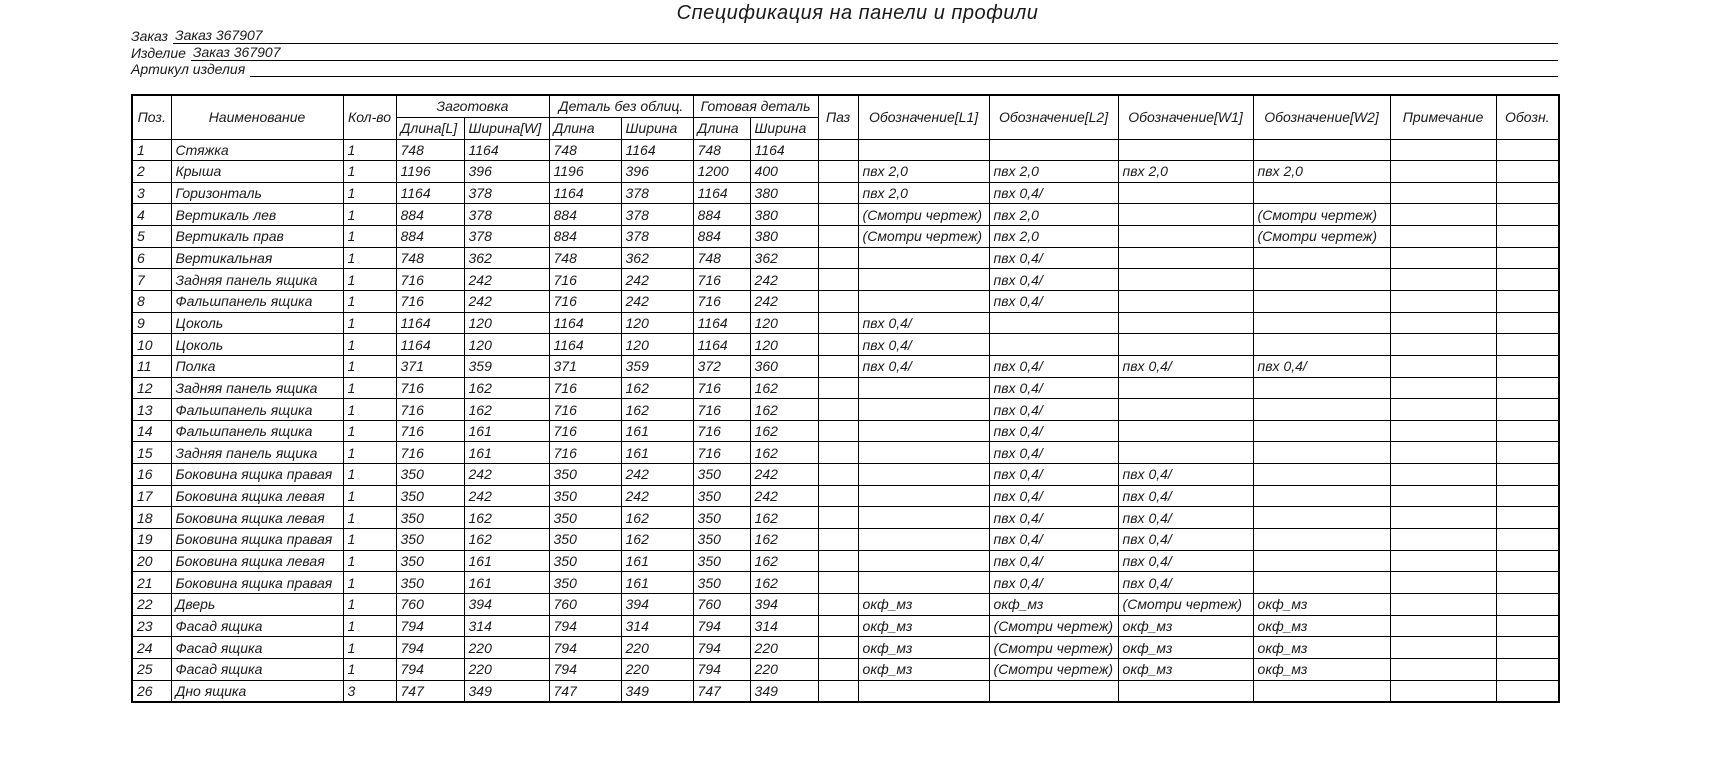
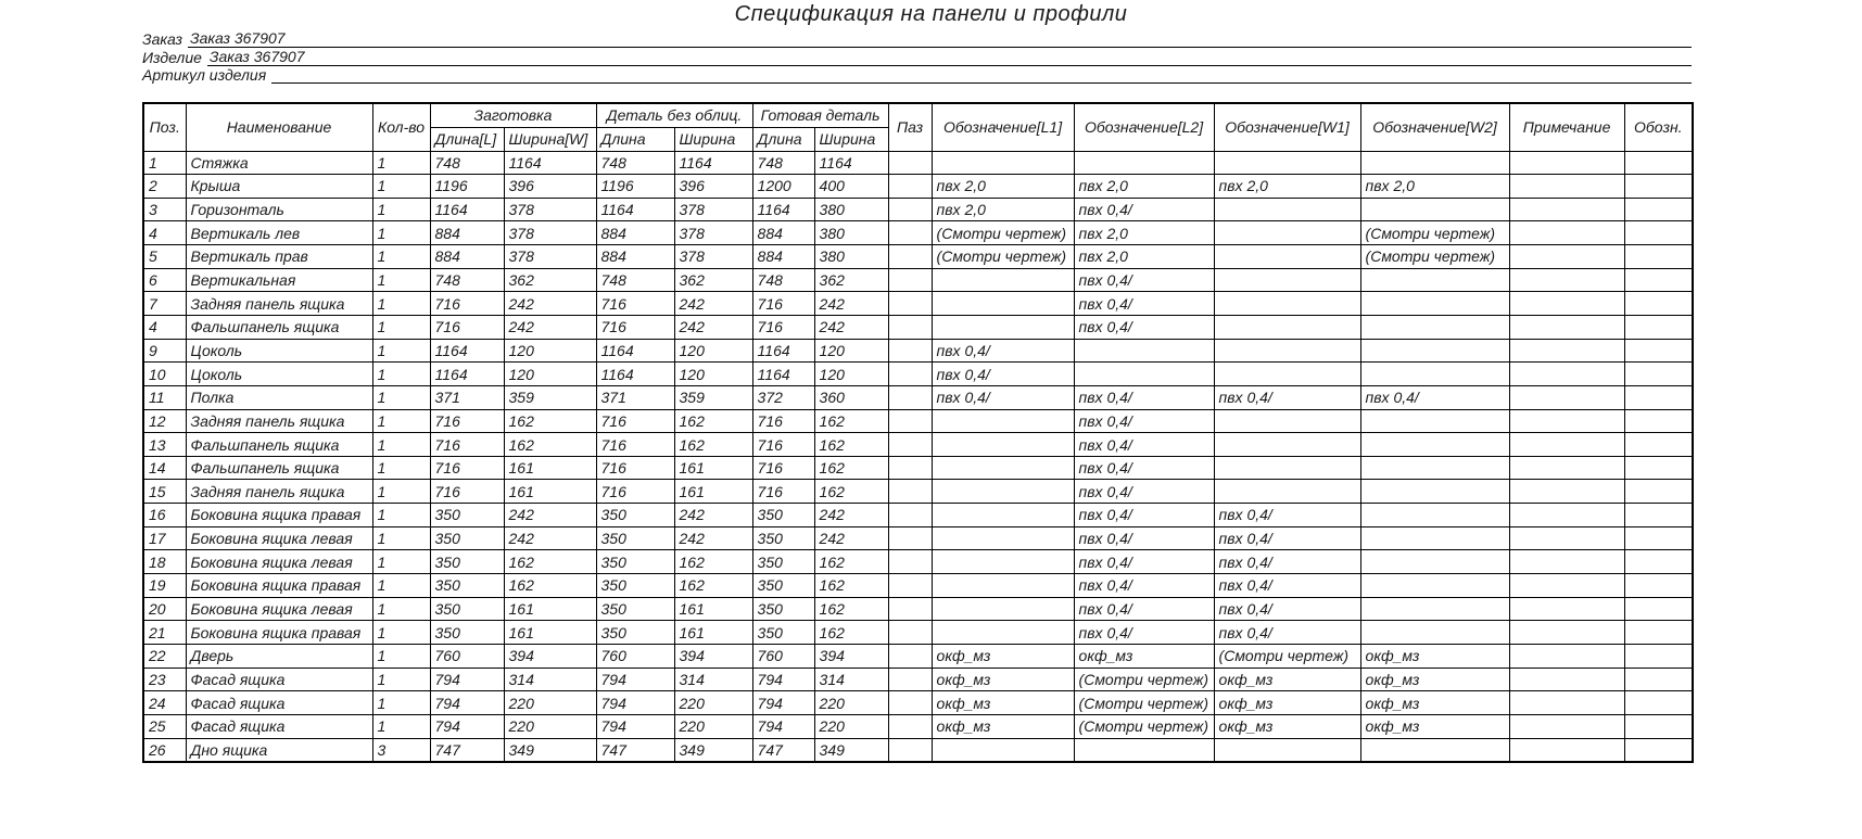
  Спецификация на панели и профили
  Заказ
  Заказ 367907
  Изделие
  Заказ 367907
  Артикул изделия
  Поз.	Наименование	Кол-во	Заготовка	Деталь без облиц.	Готовая деталь	Паз	Обозначение[L1]	Обозначение[L2]	Обозначение[W1]	Обозначение[W2]	Примечание	Обозн.
  Длина[L]	Ширина[W]	Длина	Ширина	Длина	Ширина
  1	Стяжка	1	748	1164	748	1164	748	1164
  2	Крыша	1	1196	396	1196	396	1200	400		пвх 2,0	пвх 2,0	пвх 2,0	пвх 2,0
  3	Горизонталь	1	1164	378	1164	378	1164	380		пвх 2,0	пвх 0,4/
  4	Вертикаль лев	1	884	378	884	378	884	380		(Смотри чертеж)	пвх 2,0		(Смотри чертеж)
  5	Вертикаль прав	1	884	378	884	378	884	380		(Смотри чертеж)	пвх 2,0		(Смотри чертеж)
  6	Вертикальная	1	748	362	748	362	748	362			пвх 0,4/
  7	Задняя панель ящика	1	716	242	716	242	716	242			пвх 0,4/
- 8	Фальшпанель ящика	1	716	242	716	242	716	242			пвх 0,4/
+ 4	Фальшпанель ящика	1	716	242	716	242	716	242			пвх 0,4/
  9	Цоколь	1	1164	120	1164	120	1164	120		пвх 0,4/
  10	Цоколь	1	1164	120	1164	120	1164	120		пвх 0,4/
  11	Полка	1	371	359	371	359	372	360		пвх 0,4/	пвх 0,4/	пвх 0,4/	пвх 0,4/
  12	Задняя панель ящика	1	716	162	716	162	716	162			пвх 0,4/
  13	Фальшпанель ящика	1	716	162	716	162	716	162			пвх 0,4/
  14	Фальшпанель ящика	1	716	161	716	161	716	162			пвх 0,4/
  15	Задняя панель ящика	1	716	161	716	161	716	162			пвх 0,4/
  16	Боковина ящика правая	1	350	242	350	242	350	242			пвх 0,4/	пвх 0,4/
  17	Боковина ящика левая	1	350	242	350	242	350	242			пвх 0,4/	пвх 0,4/
  18	Боковина ящика левая	1	350	162	350	162	350	162			пвх 0,4/	пвх 0,4/
  19	Боковина ящика правая	1	350	162	350	162	350	162			пвх 0,4/	пвх 0,4/
  20	Боковина ящика левая	1	350	161	350	161	350	162			пвх 0,4/	пвх 0,4/
  21	Боковина ящика правая	1	350	161	350	161	350	162			пвх 0,4/	пвх 0,4/
  22	Дверь	1	760	394	760	394	760	394		окф_мз	окф_мз	(Смотри чертеж)	окф_мз
  23	Фасад ящика	1	794	314	794	314	794	314		окф_мз	(Смотри чертеж)	окф_мз	окф_мз
  24	Фасад ящика	1	794	220	794	220	794	220		окф_мз	(Смотри чертеж)	окф_мз	окф_мз
  25	Фасад ящика	1	794	220	794	220	794	220		окф_мз	(Смотри чертеж)	окф_мз	окф_мз
  26	Дно ящика	3	747	349	747	349	747	349
